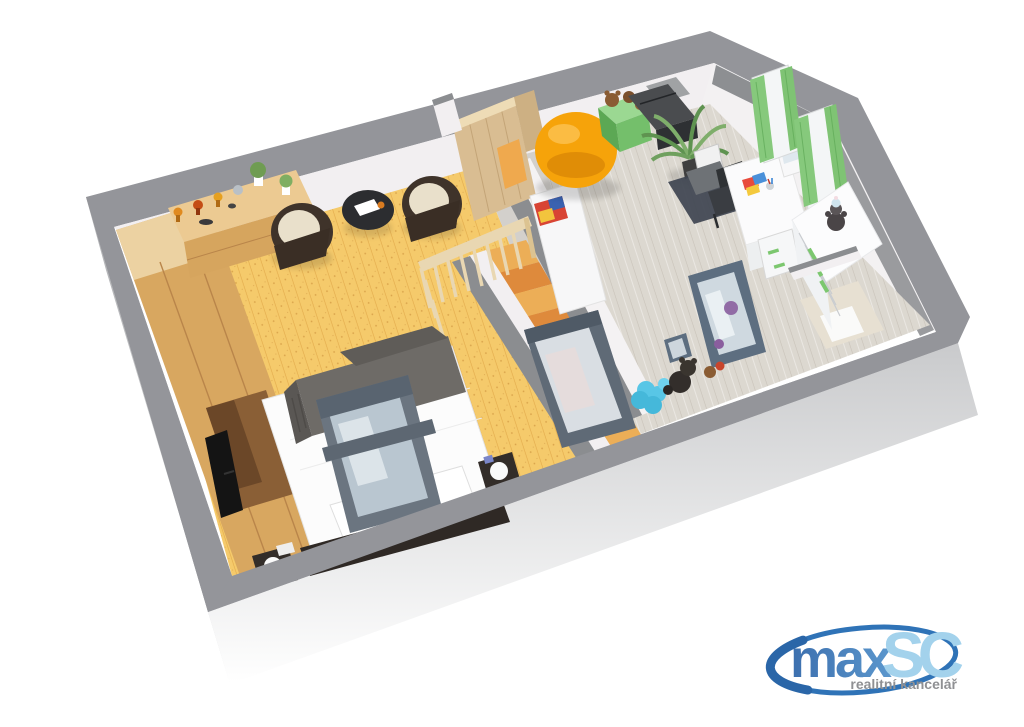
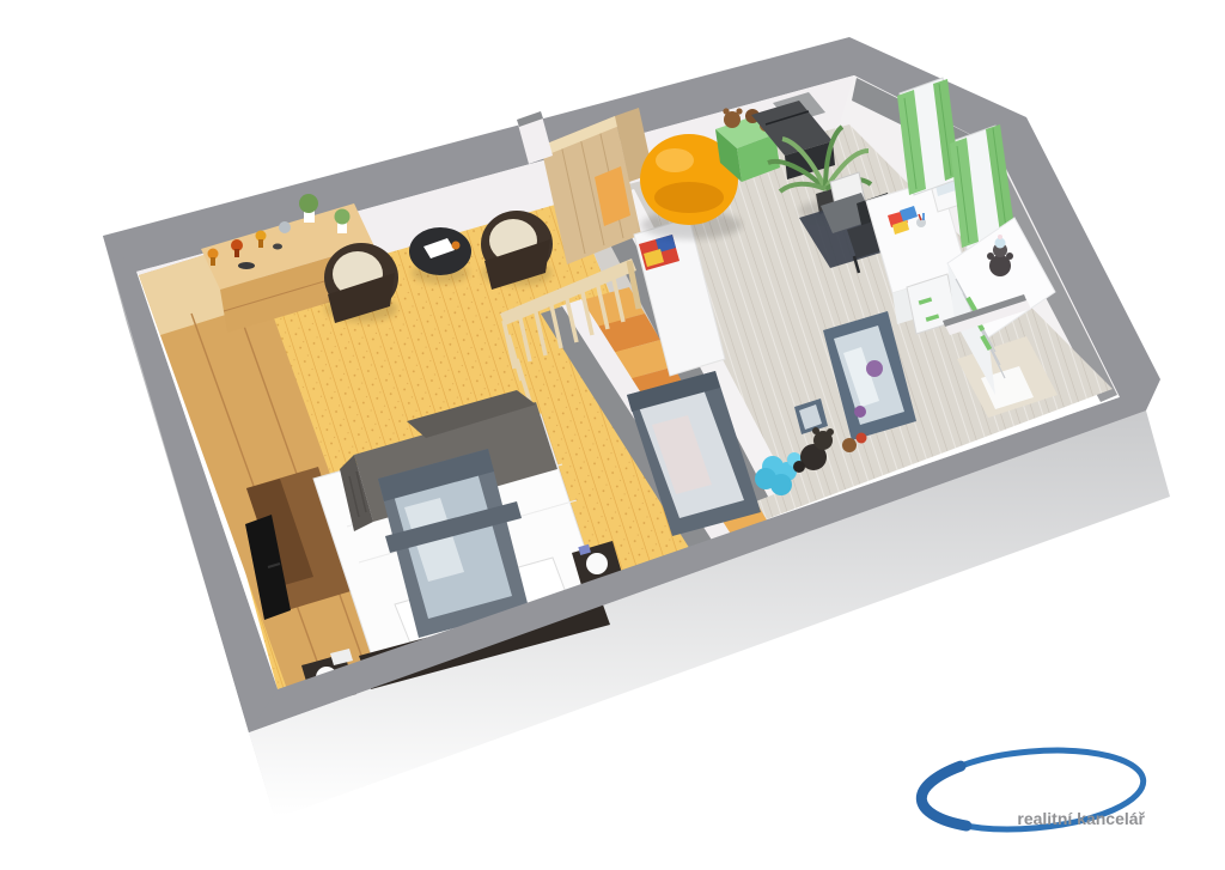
- max
- SC
  realitní kancelář
